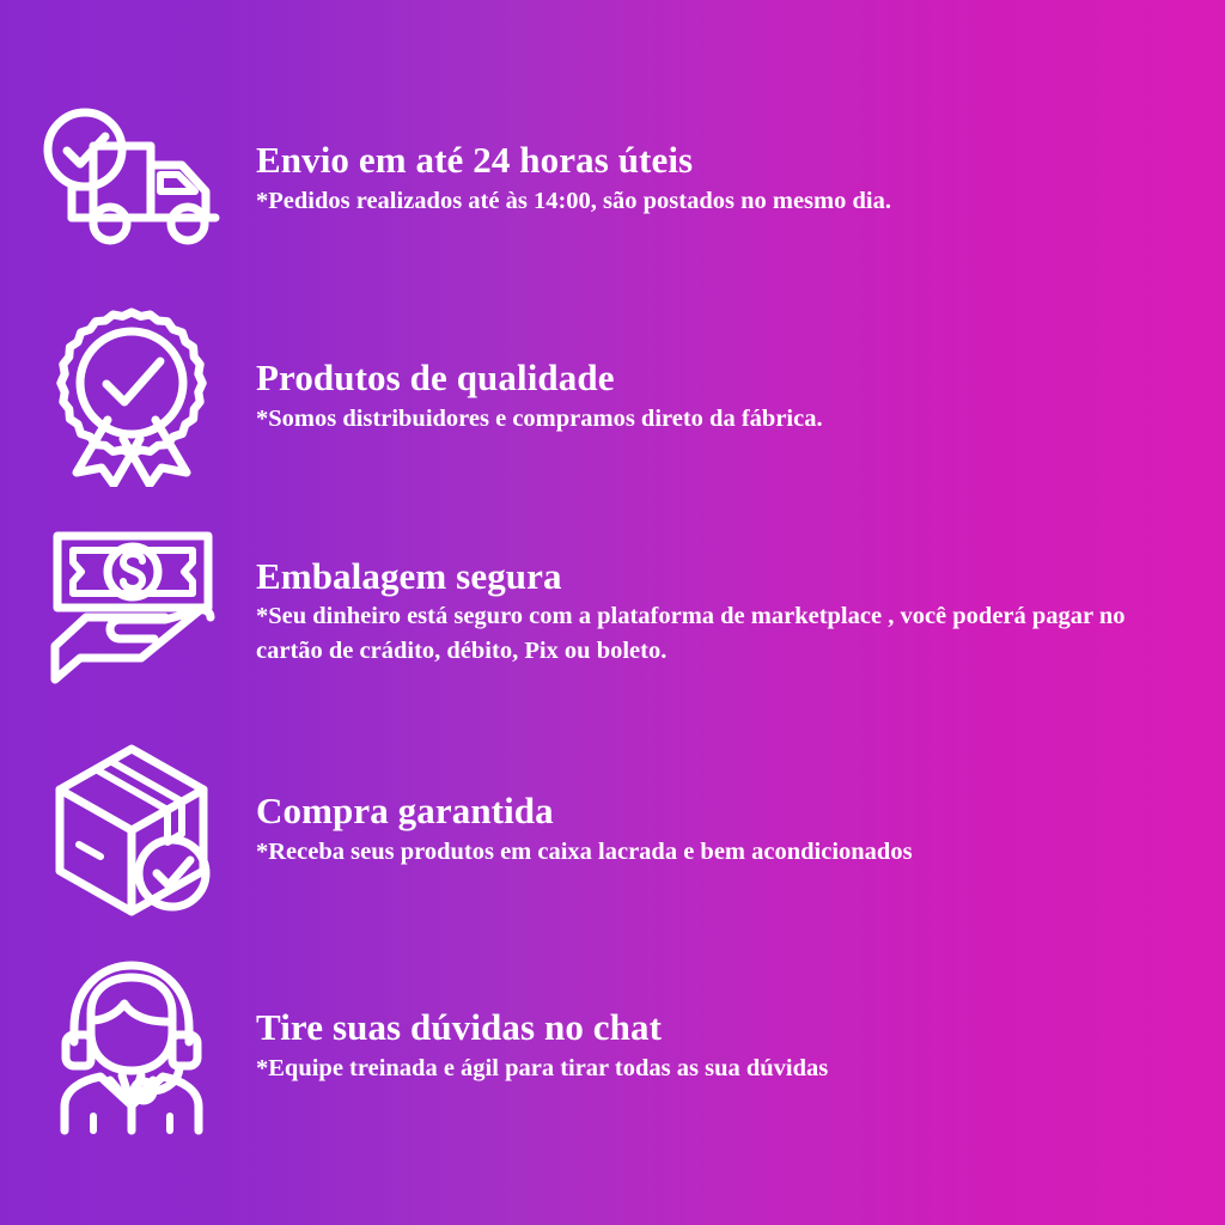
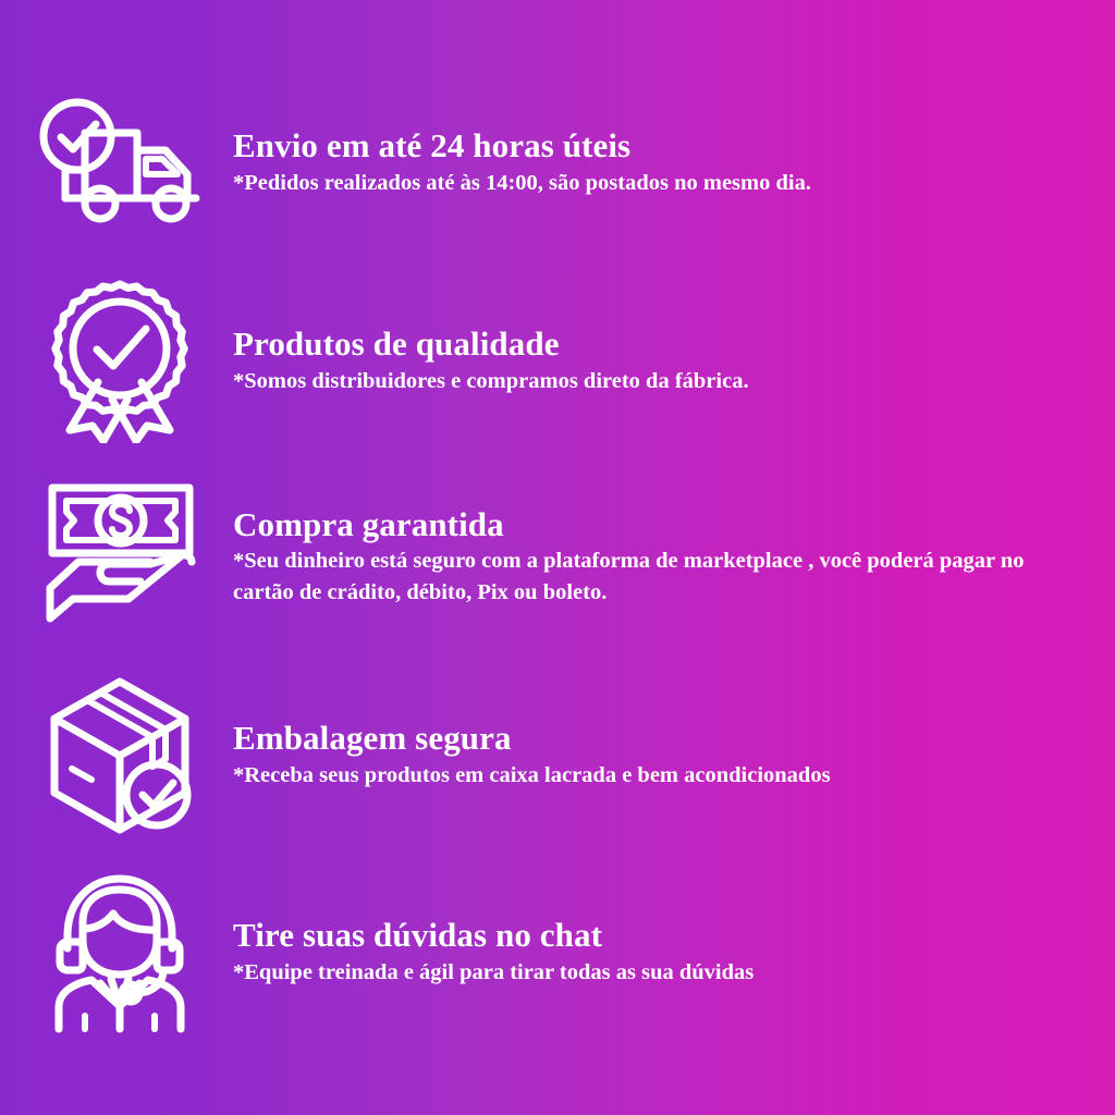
  Envio em até 24 horas úteis
  *Pedidos realizados até às 14:00, são postados no mesmo dia.
  Produtos de qualidade
  *Somos distribuidores e compramos direto da fábrica.
- Embalagem segura
+ Compra garantida
  *Seu dinheiro está seguro com a plataforma de marketplace , você poderá pagar no cartão de crádito, débito, Pix ou boleto.
- Compra garantida
+ Embalagem segura
  *Receba seus produtos em caixa lacrada e bem acondicionados
  Tire suas dúvidas no chat
  *Equipe treinada e ágil para tirar todas as sua dúvidas
